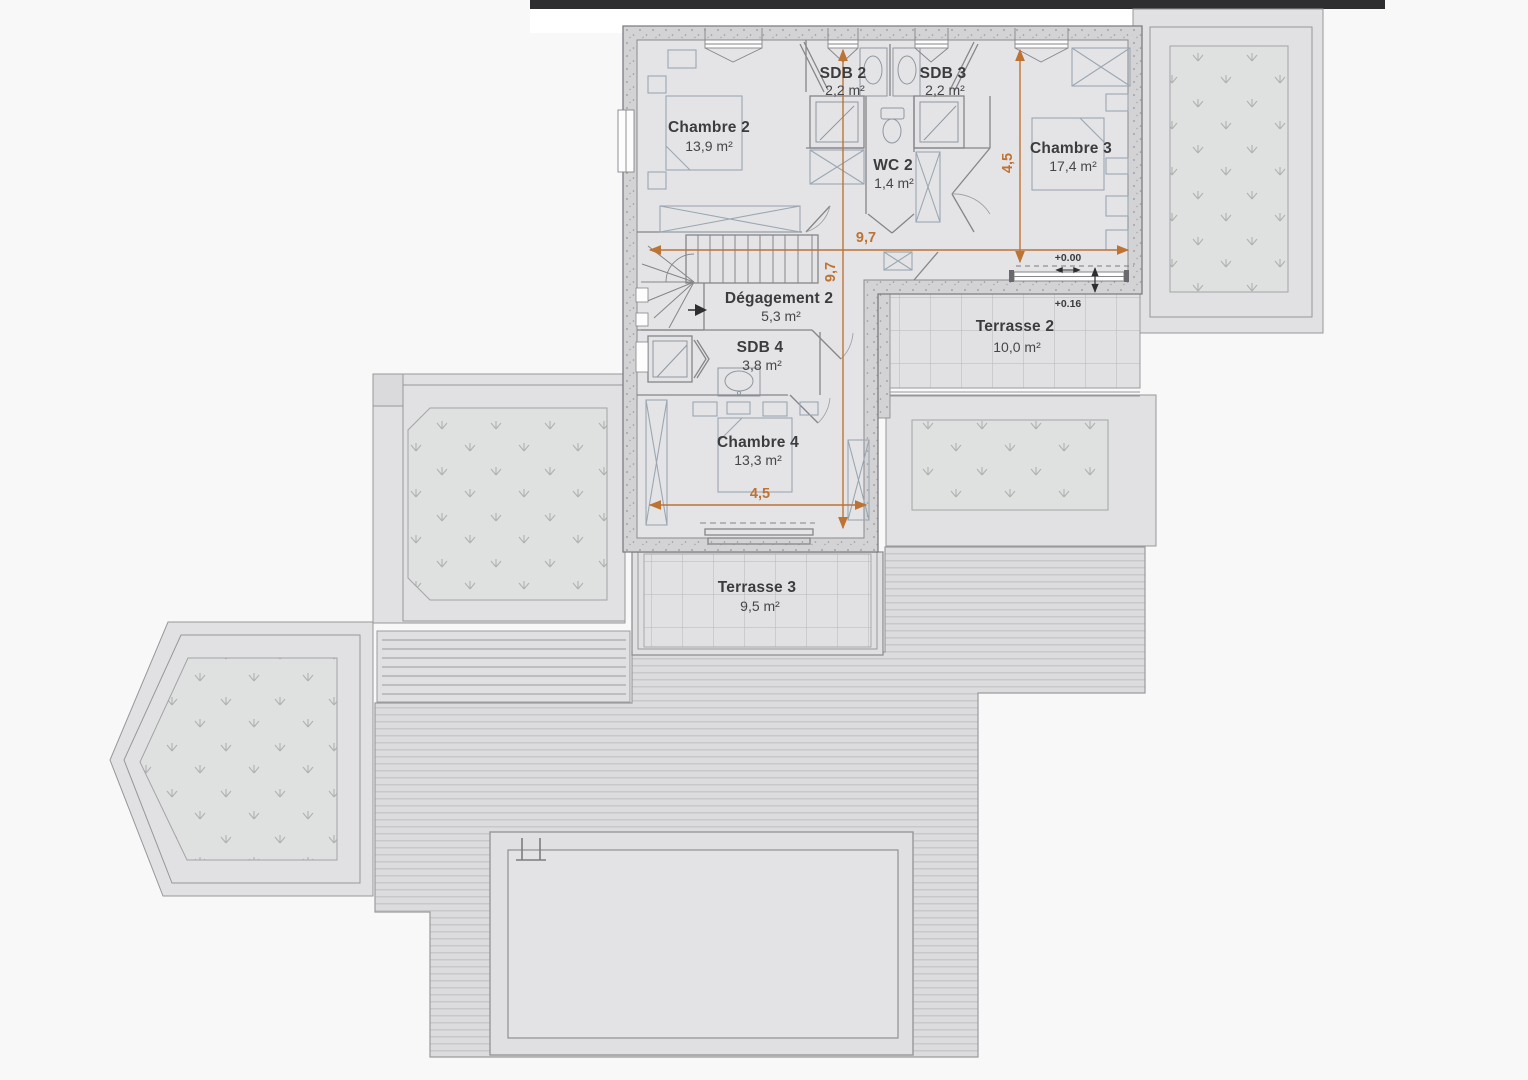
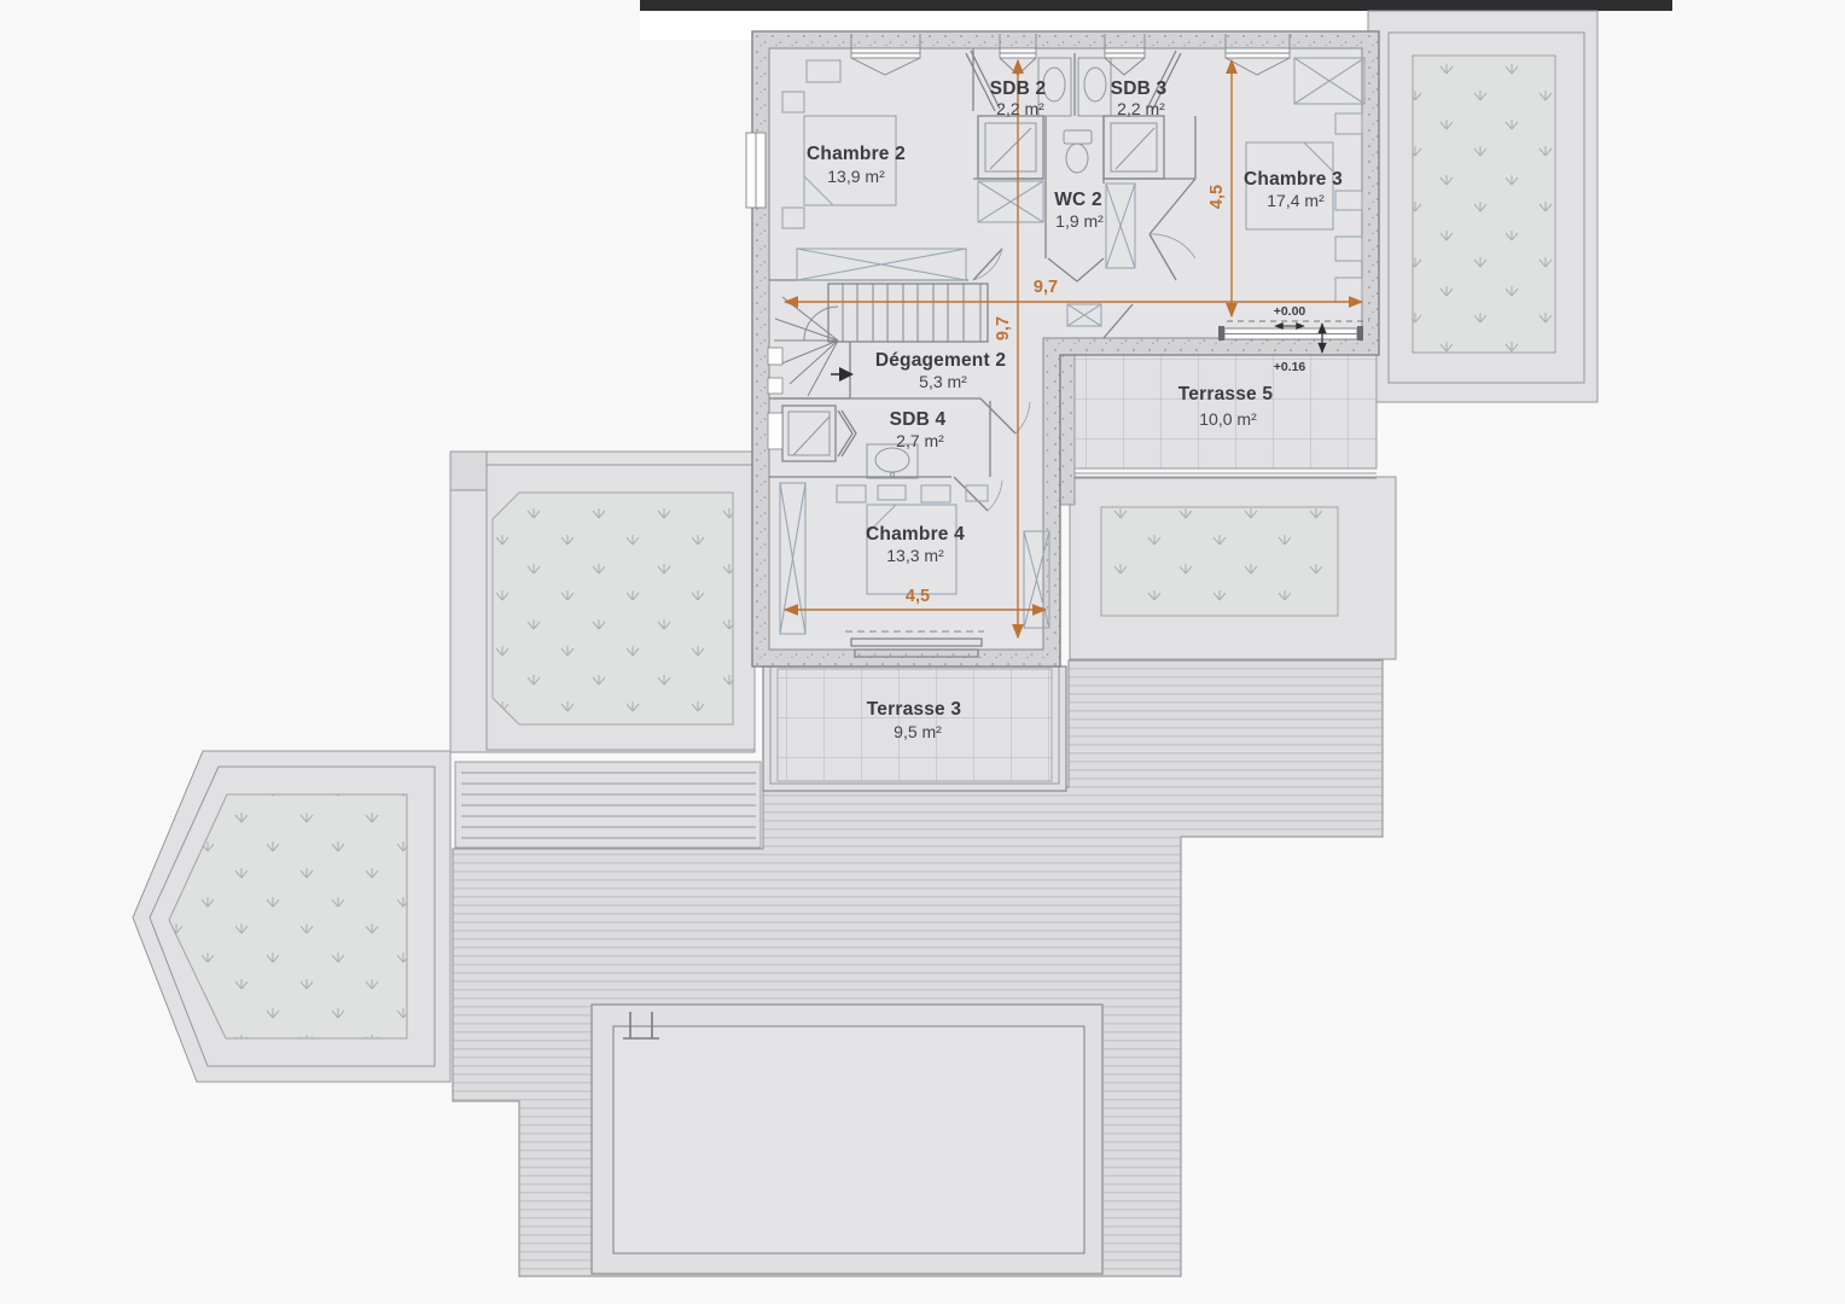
  9,7
  4,5
  +0.00
  +0.16
  Chambre 2
  13,9 m²
  SDB 2
  2,2 m²
  SDB 3
  2,2 m²
  WC 2
- 1,4 m²
+ 1,9 m²
  Chambre 3
  17,4 m²
  Dégagement 2
  5,3 m²
  SDB 4
- 3,8 m²
+ 2,7 m²
  Chambre 4
  13,3 m²
- Terrasse 2
+ Terrasse 5
  10,0 m²
  Terrasse 3
  9,5 m²
